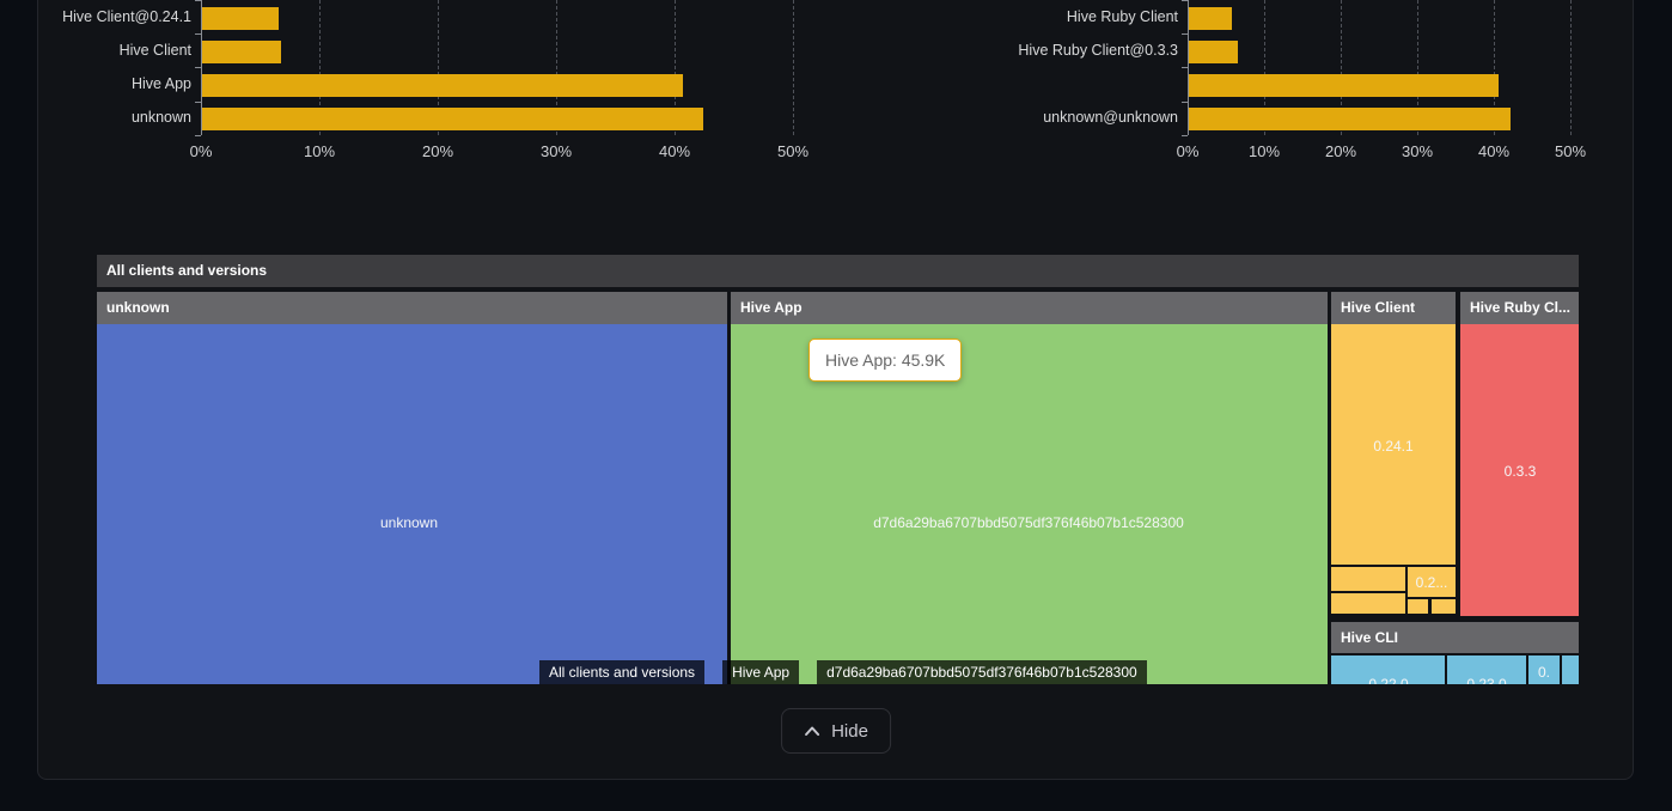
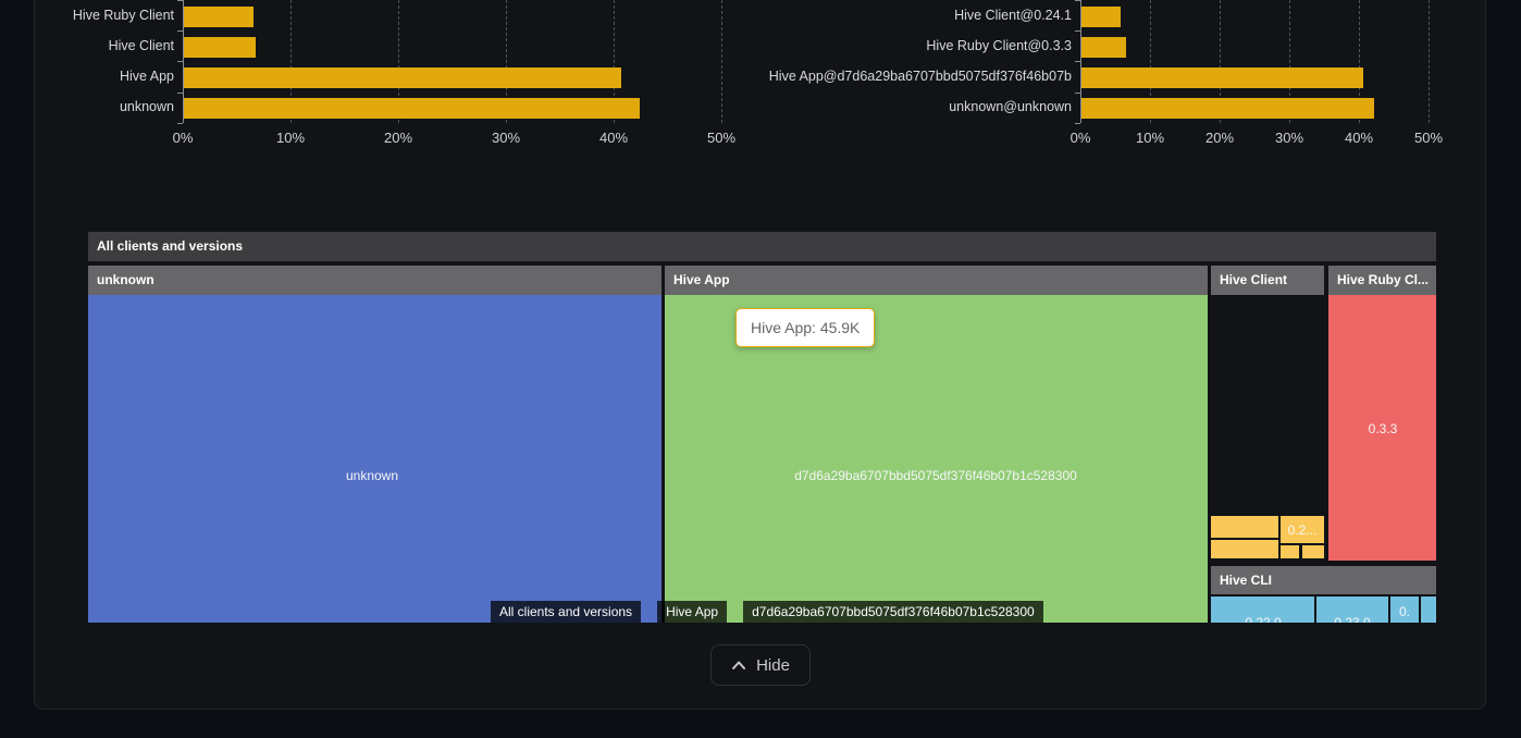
  0%
  10%
  20%
  30%
  40%
  50%
- Hive Client@0.24.1
+ Hive Ruby Client
  Hive Client
  Hive App
  unknown
  0%
  10%
  20%
  30%
  40%
  50%
- Hive Ruby Client
+ Hive Client@0.24.1
  Hive Ruby Client@0.3.3
+ Hive App@d7d6a29ba6707bbd5075df376f46b07b
  unknown@unknown
  All clients and versions
  unknown
  unknown
  Hive App
  d7d6a29ba6707bbd5075df376f46b07b1c528300
  Hive Client
- 0.24.1
  0.2...
  Hive Ruby Cl...
  0.3.3
  Hive CLI
  0.
  Hive App: 45.9K
  All clients and versions
  Hive App
  d7d6a29ba6707bbd5075df376f46b07b1c528300
  Hide
